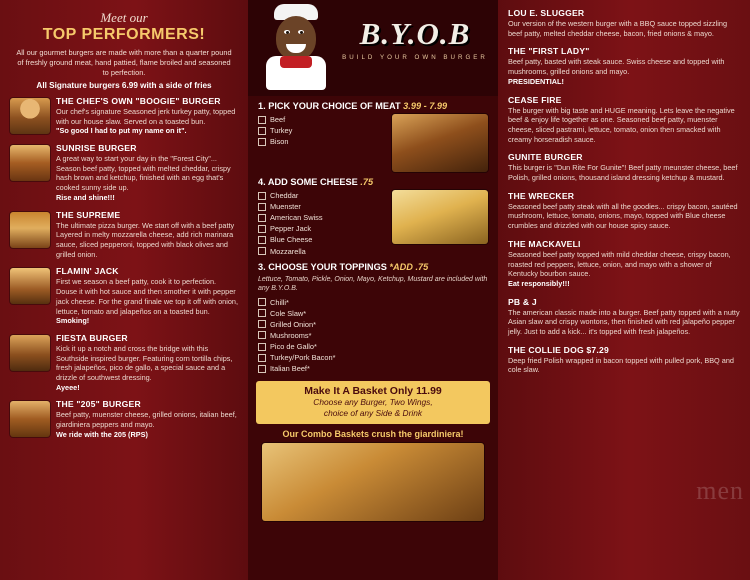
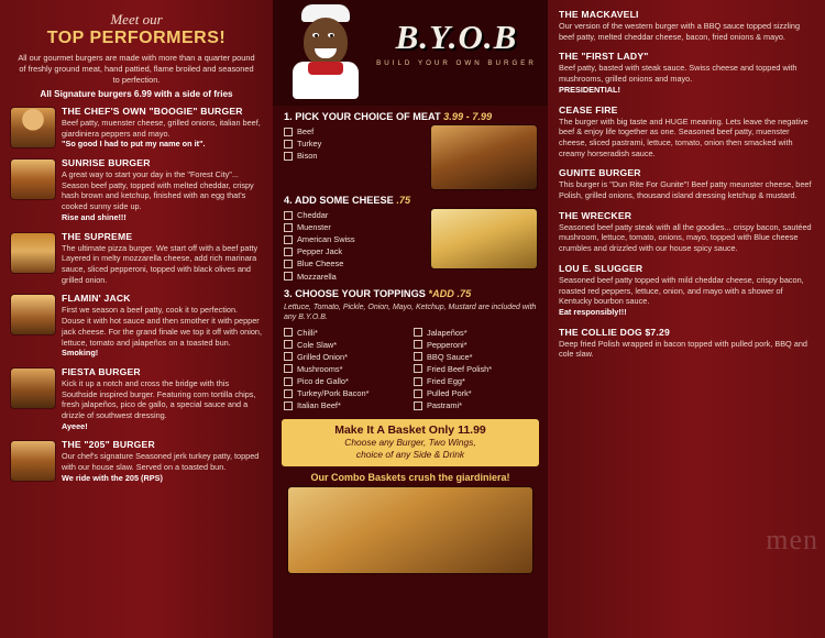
  Meet our
  TOP PERFORMERS!
  All our gourmet burgers are made with more than a quarter pound of freshly ground meat, hand pattied, flame broiled and seasoned to perfection.
  All Signature burgers 6.99 with a side of fries
  THE CHEF'S OWN "BOOGIE" BURGER
- Our chef's signature Seasoned jerk turkey patty, topped with our house slaw. Served on a toasted bun.
+ Beef patty, muenster cheese, grilled onions, italian beef, giardiniera peppers and mayo.
  "So good I had to put my name on it".
  SUNRISE BURGER
  A great way to start your day in the "Forest City"... Season beef patty, topped with melted cheddar, crispy hash brown and ketchup, finished with an egg that's cooked sunny side up.
  Rise and shine!!!
  THE SUPREME
  The ultimate pizza burger. We start off with a beef patty Layered in melty mozzarella cheese, add rich marinara sauce, sliced pepperoni, topped with black olives and grilled onion.
  FLAMIN' JACK
  First we season a beef patty, cook it to perfection. Douse it with hot sauce and then smother it with pepper jack cheese. For the grand finale we top it off with onion, lettuce, tomato and jalapeños on a toasted bun.
  Smoking!
  FIESTA BURGER
  Kick it up a notch and cross the bridge with this Southside inspired burger. Featuring corn tortilla chips, fresh jalapeños, pico de gallo, a special sauce and a drizzle of southwest dressing.
  Ayeee!
  THE "205" BURGER
- Beef patty, muenster cheese, grilled onions, italian beef, giardiniera peppers and mayo.
+ Our chef's signature Seasoned jerk turkey patty, topped with our house slaw. Served on a toasted bun.
  We ride with the 205 (RPS)
  B.Y.O.B
  1. PICK YOUR CHOICE OF MEAT 3.99 - 7.99
  Beef
  Turkey
  Bison
  4. ADD SOME CHEESE .75
  Cheddar
  Muenster
  American Swiss
  Pepper Jack
  Blue Cheese
  Mozzarella
  3. CHOOSE YOUR TOPPINGS *ADD .75
  Chilli*
  Cole Slaw*
  Grilled Onion*
  Mushrooms*
  Pico de Gallo*
  Turkey/Pork Bacon*
  Italian Beef*
+ Jalapeños*
+ Pepperoni*
+ BBQ Sauce*
+ Fried Beef Polish*
+ Fried Egg*
+ Pulled Pork*
+ Pastrami*
  Make It A Basket Only 11.99
  Choose any Burger, Two Wings,
  choice of any Side & Drink
  Our Combo Baskets crush the giardiniera!
- LOU E. SLUGGER
+ THE MACKAVELI
  Our version of the western burger with a BBQ sauce topped sizzling beef patty, melted cheddar cheese, bacon, fried onions & mayo.
  THE "FIRST LADY"
  Beef patty, basted with steak sauce. Swiss cheese and topped with mushrooms, grilled onions and mayo.
  PRESIDENTIAL!
  CEASE FIRE
  The burger with big taste and HUGE meaning. Lets leave the negative beef & enjoy life together as one. Seasoned beef patty, muenster cheese, sliced pastrami, lettuce, tomato, onion then smacked with creamy horseradish sauce.
  GUNITE BURGER
  This burger is "Dun Rite For Gunite"! Beef patty meunster cheese, beef Polish, grilled onions, thousand island dressing ketchup & mustard.
  THE WRECKER
  Seasoned beef patty steak with all the goodies... crispy bacon, sautéed mushroom, lettuce, tomato, onions, mayo, topped with Blue cheese crumbles and drizzled with our house spicy sauce.
- THE MACKAVELI
+ LOU E. SLUGGER
  Seasoned beef patty topped with mild cheddar cheese, crispy bacon, roasted red peppers, lettuce, onion, and mayo with a shower of Kentucky bourbon sauce.
  Eat responsibly!!!
- PB & J
- The american classic made into a burger. Beef patty topped with a nutty Asian slaw and crispy wontons, then finished with red jalapeño pepper jelly. Just to add a kick... it's topped with fresh jalapeños.
  THE COLLIE DOG $7.29
  Deep fried Polish wrapped in bacon topped with pulled pork, BBQ and cole slaw.
  men
